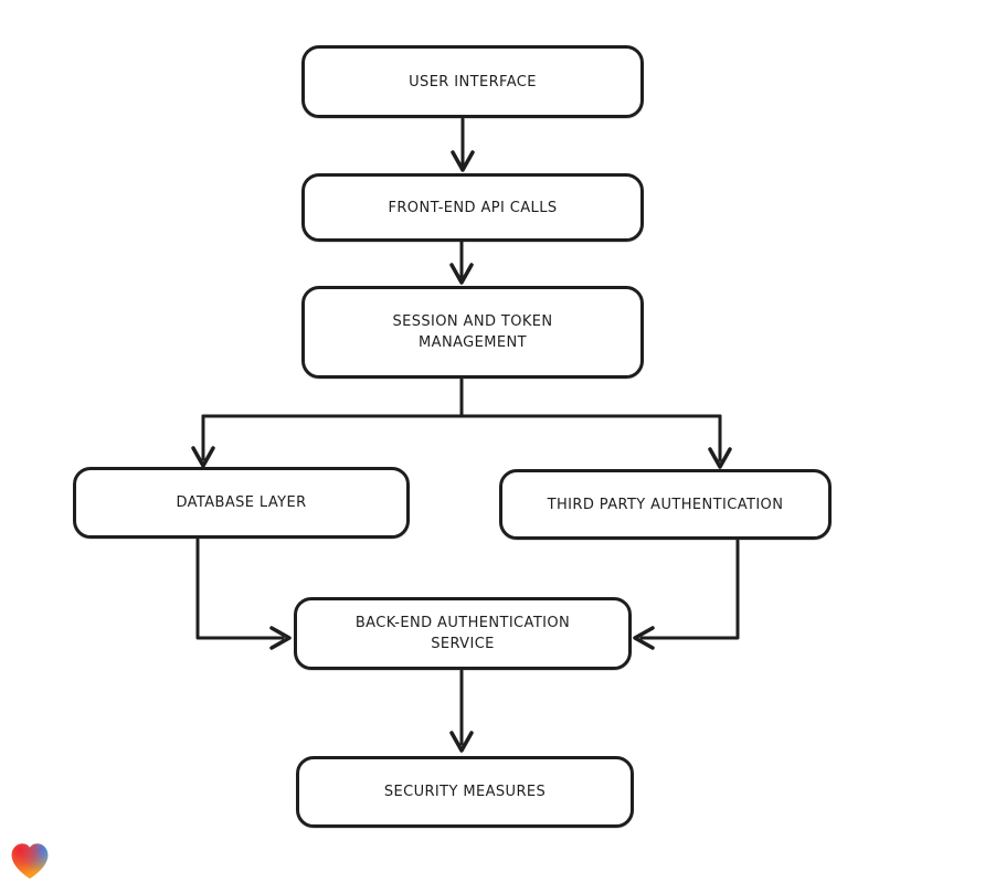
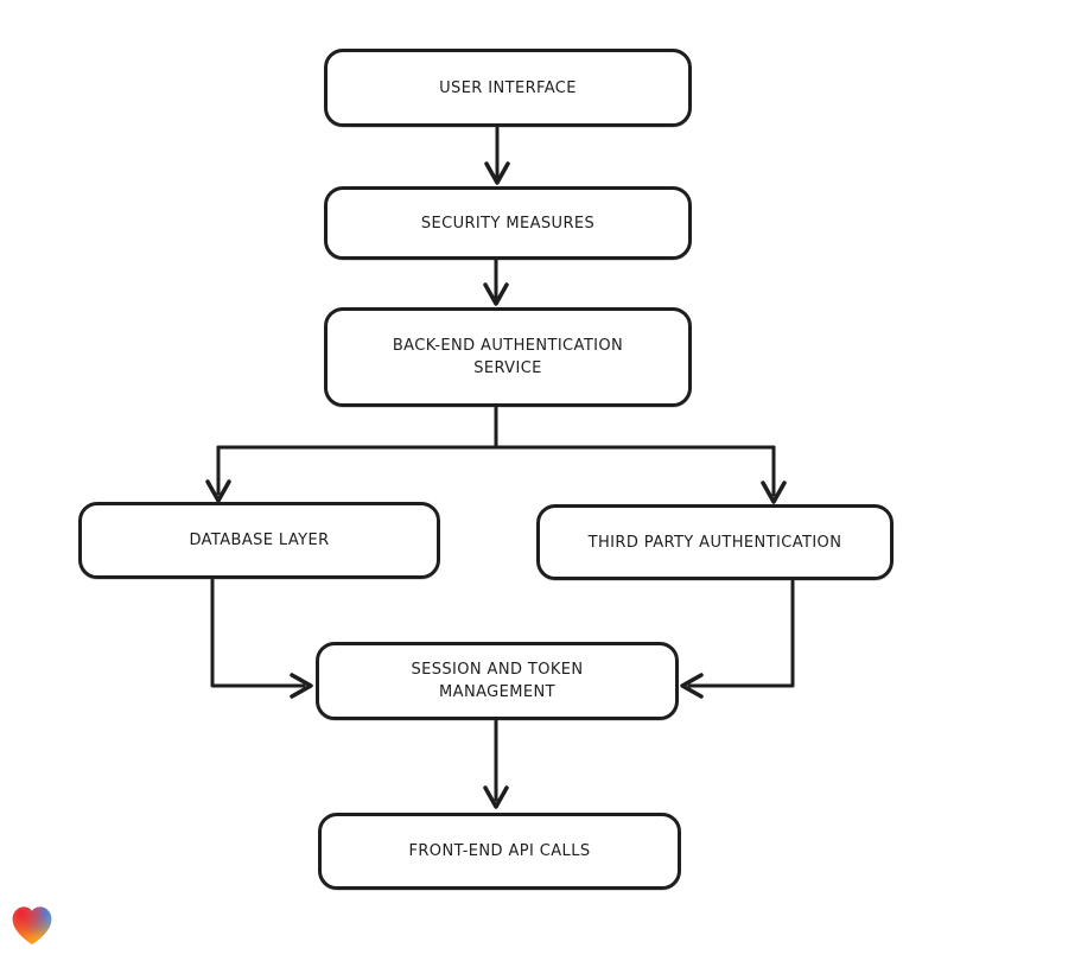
  USER INTERFACE
- FRONT-END API CALLS
+ SECURITY MEASURES
- SESSION AND TOKEN MANAGEMENT
+ BACK-END AUTHENTICATION SERVICE
  DATABASE LAYER
  THIRD PARTY AUTHENTICATION
- BACK-END AUTHENTICATION SERVICE
+ SESSION AND TOKEN MANAGEMENT
- SECURITY MEASURES
+ FRONT-END API CALLS
